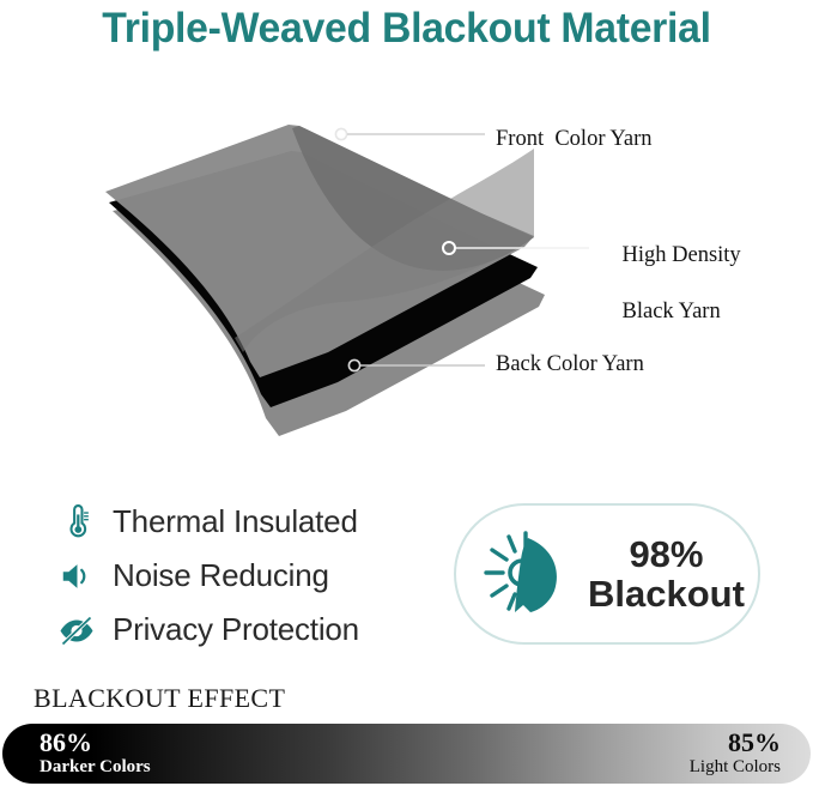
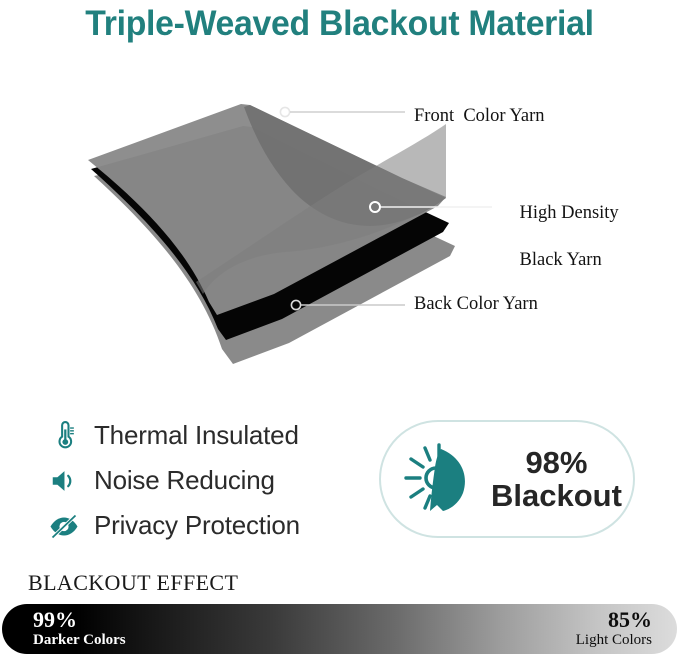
  Triple-Weaved Blackout Material
  Front Color Yarn
  High Density
  Black Yarn
  Back Color Yarn
  Thermal Insulated
  Noise Reducing
  Privacy Protection
  98%
  Blackout
  BLACKOUT EFFECT
- 86%
+ 99%
  Darker Colors
  85%
  Light Colors
